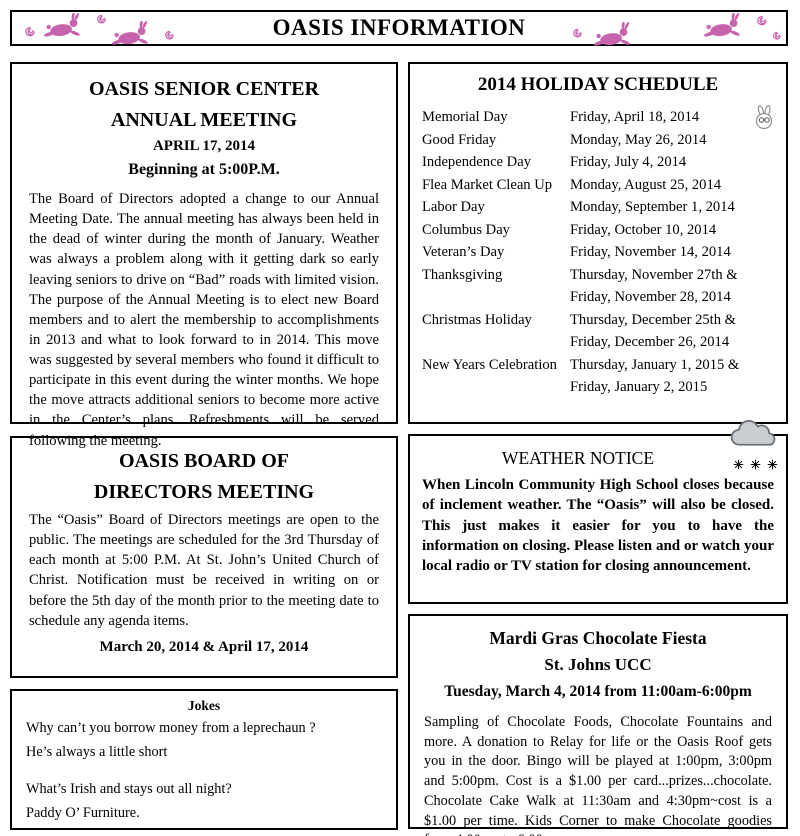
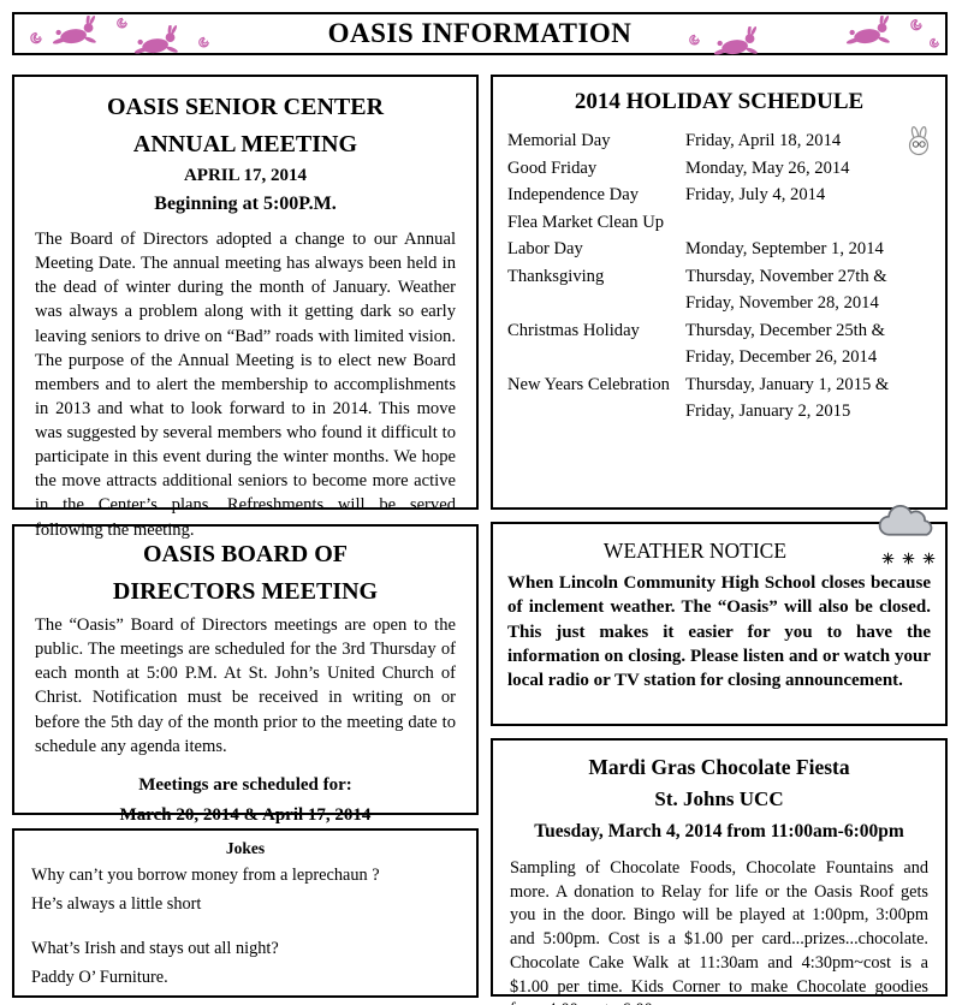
  OASIS INFORMATION
  OASIS SENIOR CENTER
  ANNUAL MEETING
  APRIL 17, 2014
  Beginning at 5:00P.M.
  The Board of Directors adopted a change to our Annual Meeting Date. The annual meeting has always been held in the dead of winter during the month of January. Weather was always a problem along with it getting dark so early leaving seniors to drive on “Bad” roads with limited vision. The purpose of the Annual Meeting is to elect new Board members and to alert the membership to accomplishments in 2013 and what to look forward to in 2014. This move was suggested by several members who found it difficult to participate in this event during the winter months. We hope the move attracts additional seniors to become more active in the Center’s plans. Refreshments will be served following the meeting.
  OASIS BOARD OF
  DIRECTORS MEETING
  The “Oasis” Board of Directors meetings are open to the public. The meetings are scheduled for the 3rd Thursday of each month at 5:00 P.M. At St. John’s United Church of Christ. Notification must be received in writing on or before the 5th day of the month prior to the meeting date to schedule any agenda items.
+ Meetings are scheduled for:
  March 20, 2014 & April 17, 2014
  Jokes
  Why can’t you borrow money from a leprechaun ?
  He’s always a little short
  What’s Irish and stays out all night?
  Paddy O’ Furniture.
  2014 HOLIDAY SCHEDULE
  Memorial Day
  Friday, April 18, 2014
  Good Friday
  Monday, May 26, 2014
  Independence Day
  Friday, July 4, 2014
  Flea Market Clean Up
- Monday, August 25, 2014
  Labor Day
  Monday, September 1, 2014
- Columbus Day
- Friday, October 10, 2014
- Veteran’s Day
- Friday, November 14, 2014
  Thanksgiving
  Thursday, November 27th &
  Friday, November 28, 2014
  Christmas Holiday
  Thursday, December 25th &
  Friday, December 26, 2014
  New Years Celebration
  Thursday, January 1, 2015 &
  Friday, January 2, 2015
  WEATHER NOTICE
  When Lincoln Community High School closes because of inclement weather. The “Oasis” will also be closed. This just makes it easier for you to have the information on closing. Please listen and or watch your local radio or TV station for closing announcement.
  Mardi Gras Chocolate Fiesta
  St. Johns UCC
  Tuesday, March 4, 2014 from 11:00am-6:00pm
  Sampling of Chocolate Foods, Chocolate Fountains and more. A donation to Relay for life or the Oasis Roof gets you in the door. Bingo will be played at 1:00pm, 3:00pm and 5:00pm. Cost is a $1.00 per card...prizes...chocolate. Chocolate Cake Walk at 11:30am and 4:30pm~cost is a $1.00 per time. Kids Corner to make Chocolate goodies
